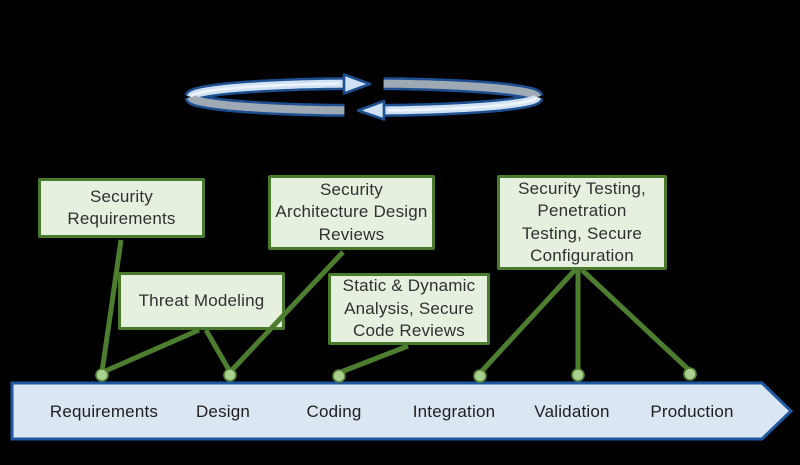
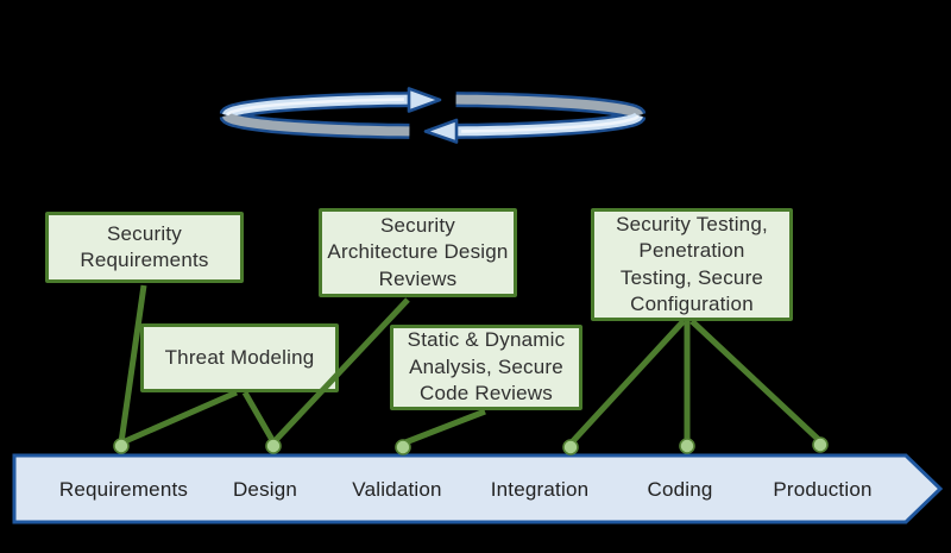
  Security
  Requirements
  Threat Modeling
  Security
  Architecture Design
  Reviews
  Static & Dynamic
  Analysis, Secure
  Code Reviews
  Security Testing,
  Penetration
  Testing, Secure
  Configuration
  Requirements
  Design
- Coding
+ Validation
  Integration
- Validation
+ Coding
  Production
